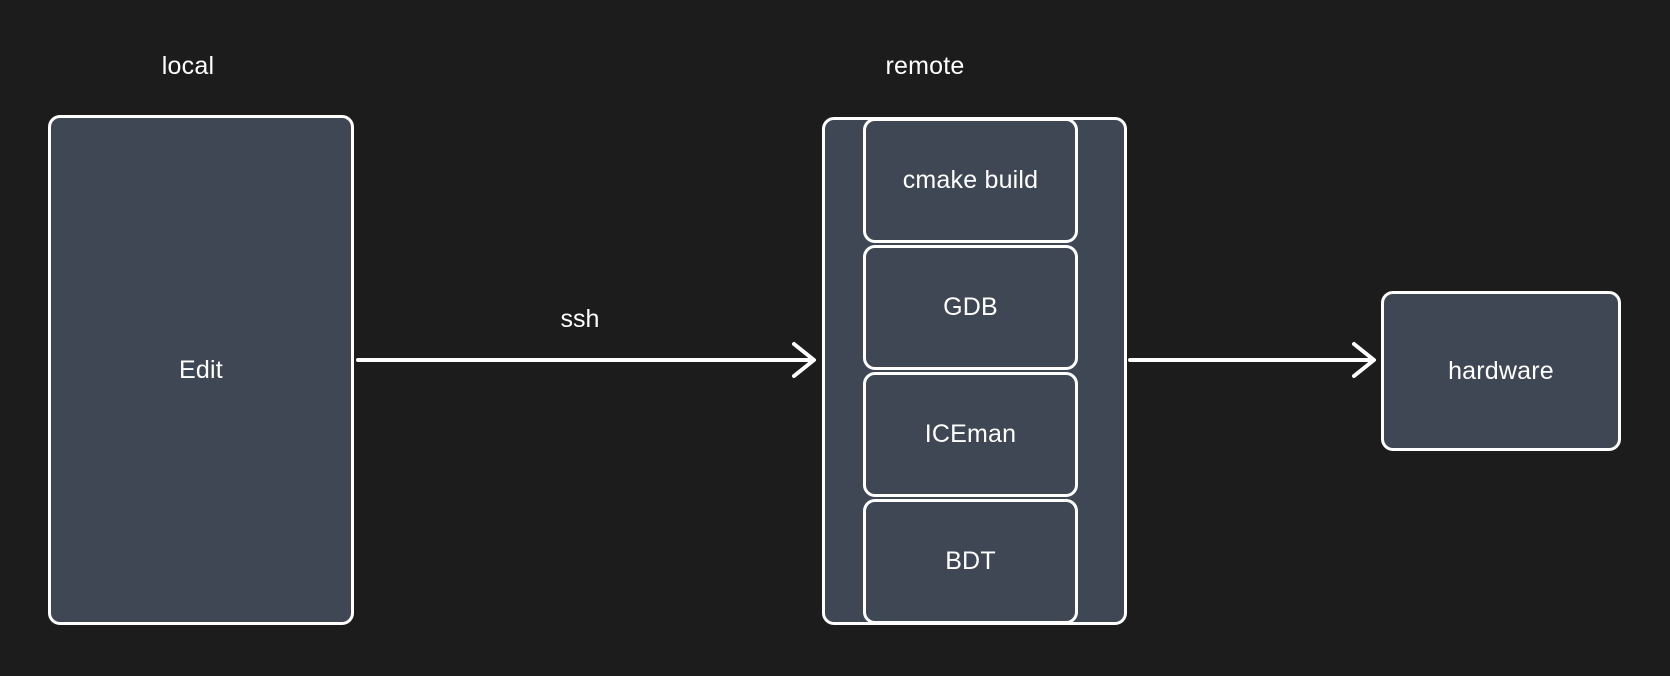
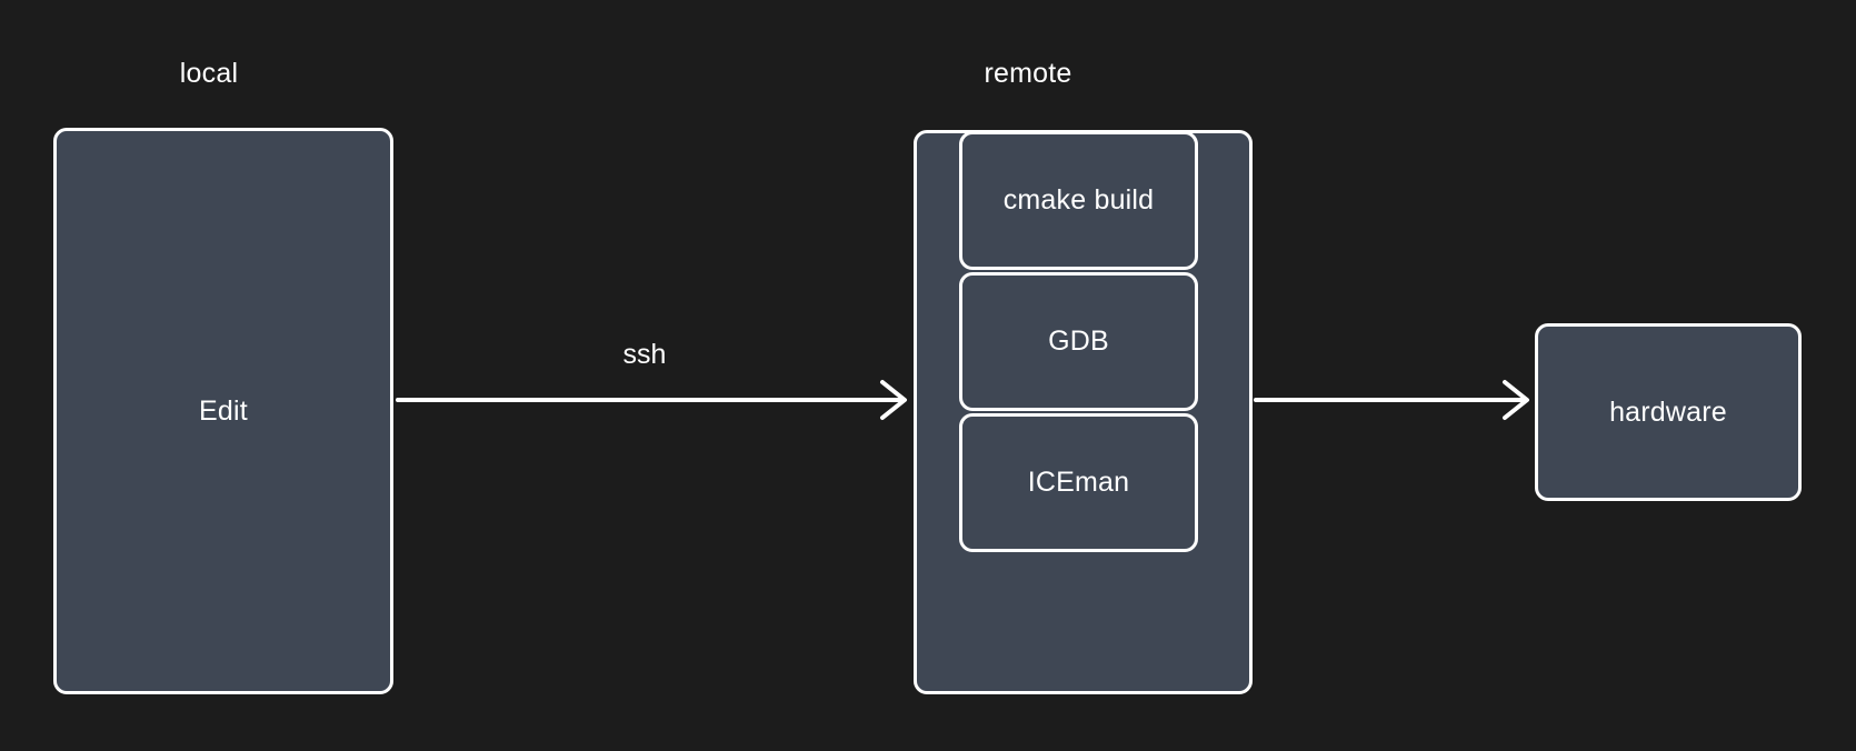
  local
  Edit
  remote
  cmake build
  GDB
  ICEman
- BDT
  hardware
  ssh
